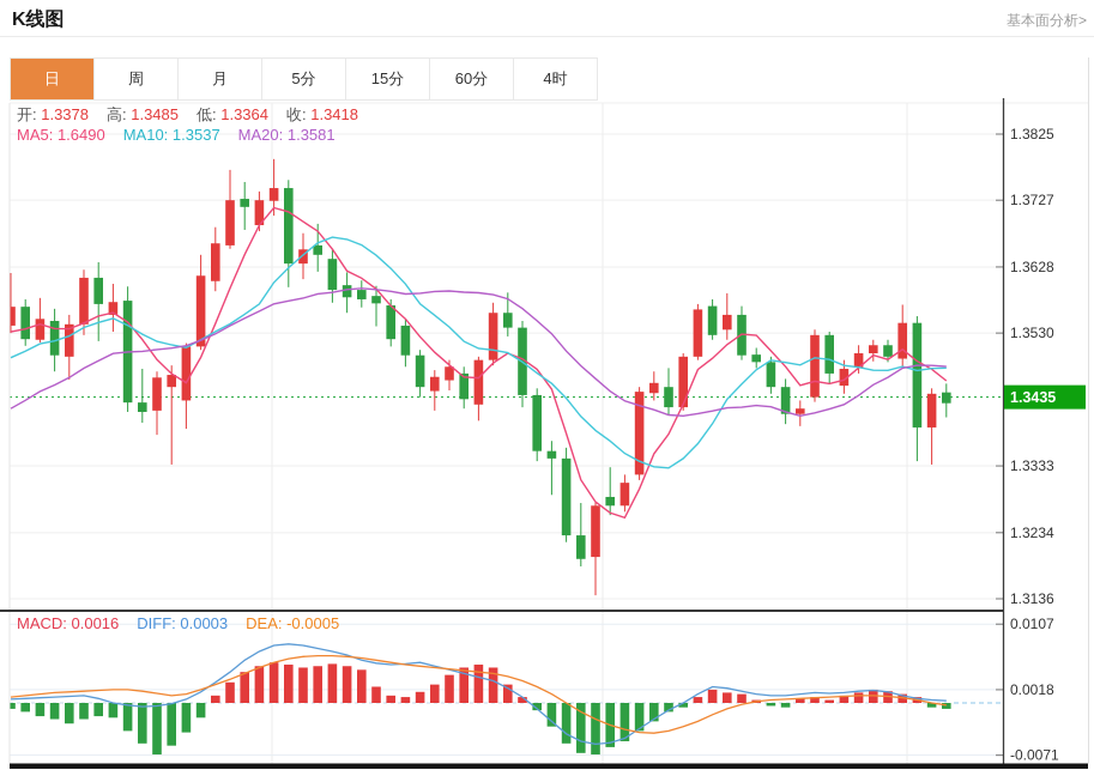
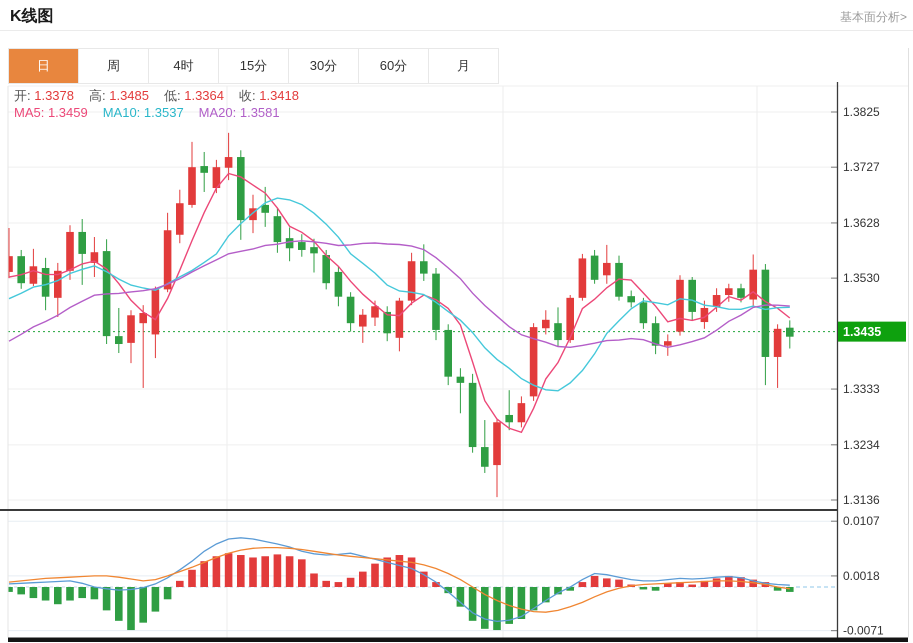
  1.3825
  1.3727
  1.3628
  1.3530
  1.3333
  1.3234
  1.3136
  0.0107
  0.0018
  -0.0071
  1.3435
  K线图
  基本面分析>
  日
  周
- 月
+ 4时
- 5分
  15分
+ 30分
  60分
- 4时
+ 月
  开: 1.3378 高: 1.3485 低: 1.3364 收: 1.3418
- MA5: 1.6490 MA10: 1.3537 MA20: 1.3581
+ MA5: 1.3459 MA10: 1.3537 MA20: 1.3581
- MACD: 0.0016 DIFF: 0.0003 DEA: -0.0005
